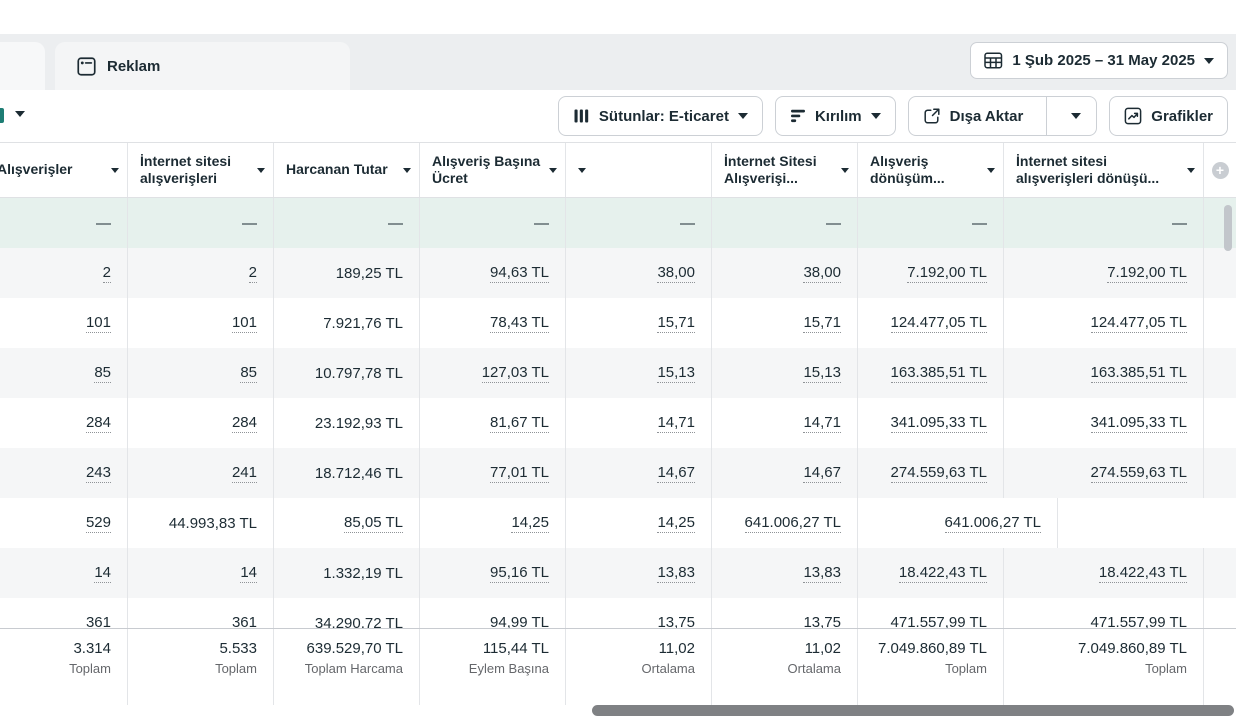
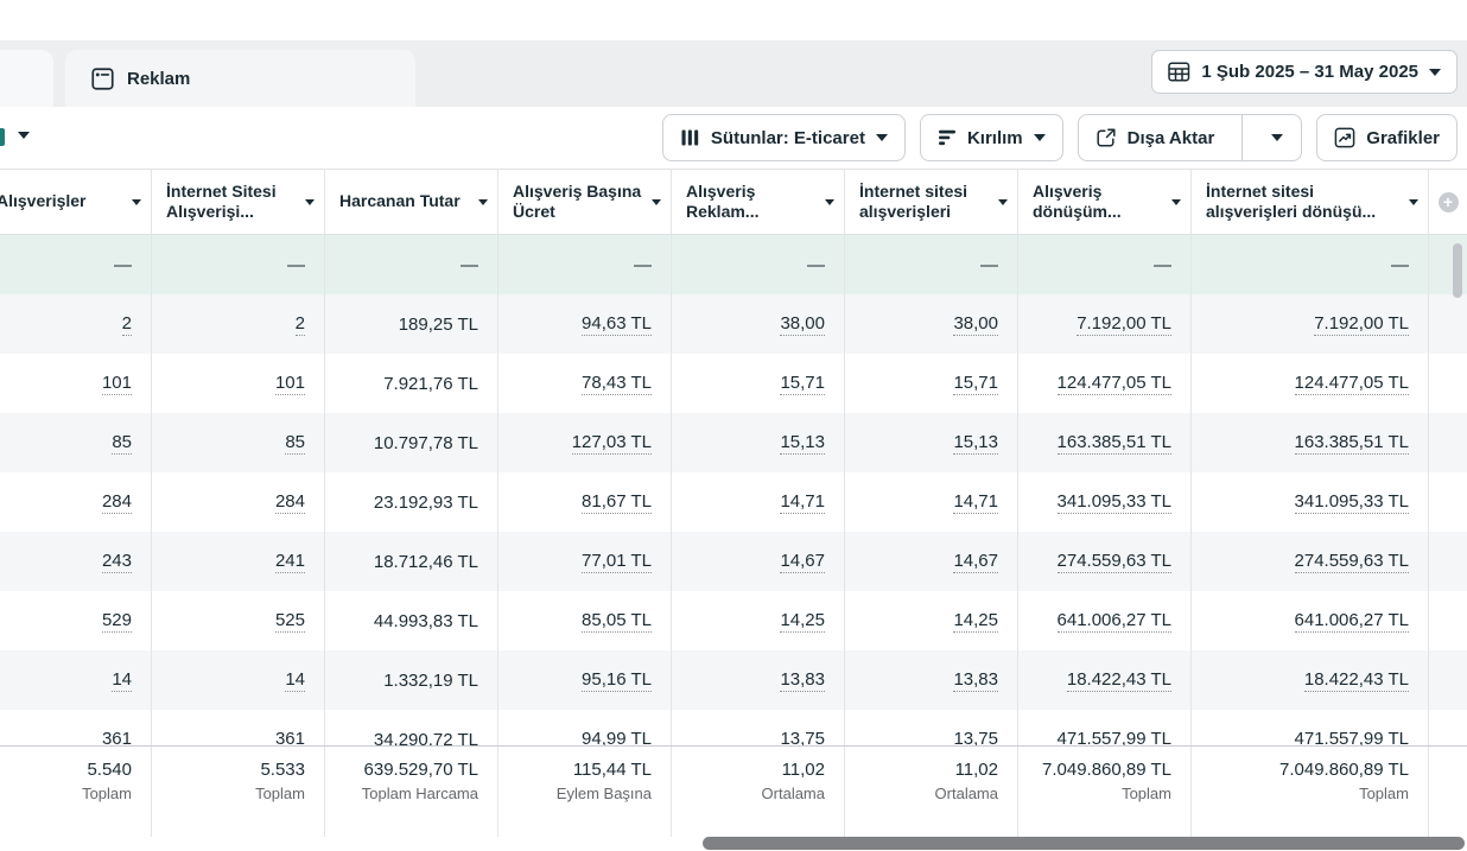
  Reklam
  1 Şub 2025 – 31 May 2025
  Sütunlar: E-ticaret
  Kırılım
  Dışa Aktar
  Grafikler
  Alışverişler
- İnternet sitesi alışverişleri
+ İnternet Sitesi Alışverişi...
  Harcanan Tutar
  Alışveriş Başına Ücret
+ Alışveriş Reklam...
- İnternet Sitesi Alışverişi...
+ İnternet sitesi alışverişleri
  Alışveriş dönüşüm...
  İnternet sitesi alışverişleri dönüşü...
  +
  —
  —
  —
  —
  —
  —
  —
  —
  2
  2
  189,25 TL
  94,63 TL
  38,00
  38,00
  7.192,00 TL
  7.192,00 TL
  101
  101
  7.921,76 TL
  78,43 TL
  15,71
  15,71
  124.477,05 TL
  124.477,05 TL
  85
  85
  10.797,78 TL
  127,03 TL
  15,13
  15,13
  163.385,51 TL
  163.385,51 TL
  284
  284
  23.192,93 TL
  81,67 TL
  14,71
  14,71
  341.095,33 TL
  341.095,33 TL
  243
  241
  18.712,46 TL
  77,01 TL
  14,67
  14,67
  274.559,63 TL
  274.559,63 TL
  529
+ 525
  44.993,83 TL
  85,05 TL
  14,25
  14,25
  641.006,27 TL
  641.006,27 TL
  14
  14
  1.332,19 TL
  95,16 TL
  13,83
  13,83
  18.422,43 TL
  18.422,43 TL
  361
  361
  34.290,72 TL
  94,99 TL
  13,75
  13,75
  471.557,99 TL
  471.557,99 TL
- 3.314
+ 5.540
  Toplam
  5.533
  Toplam
  639.529,70 TL
  Toplam Harcama
  115,44 TL
  Eylem Başına
  11,02
  Ortalama
  11,02
  Ortalama
  7.049.860,89 TL
  Toplam
  7.049.860,89 TL
  Toplam
